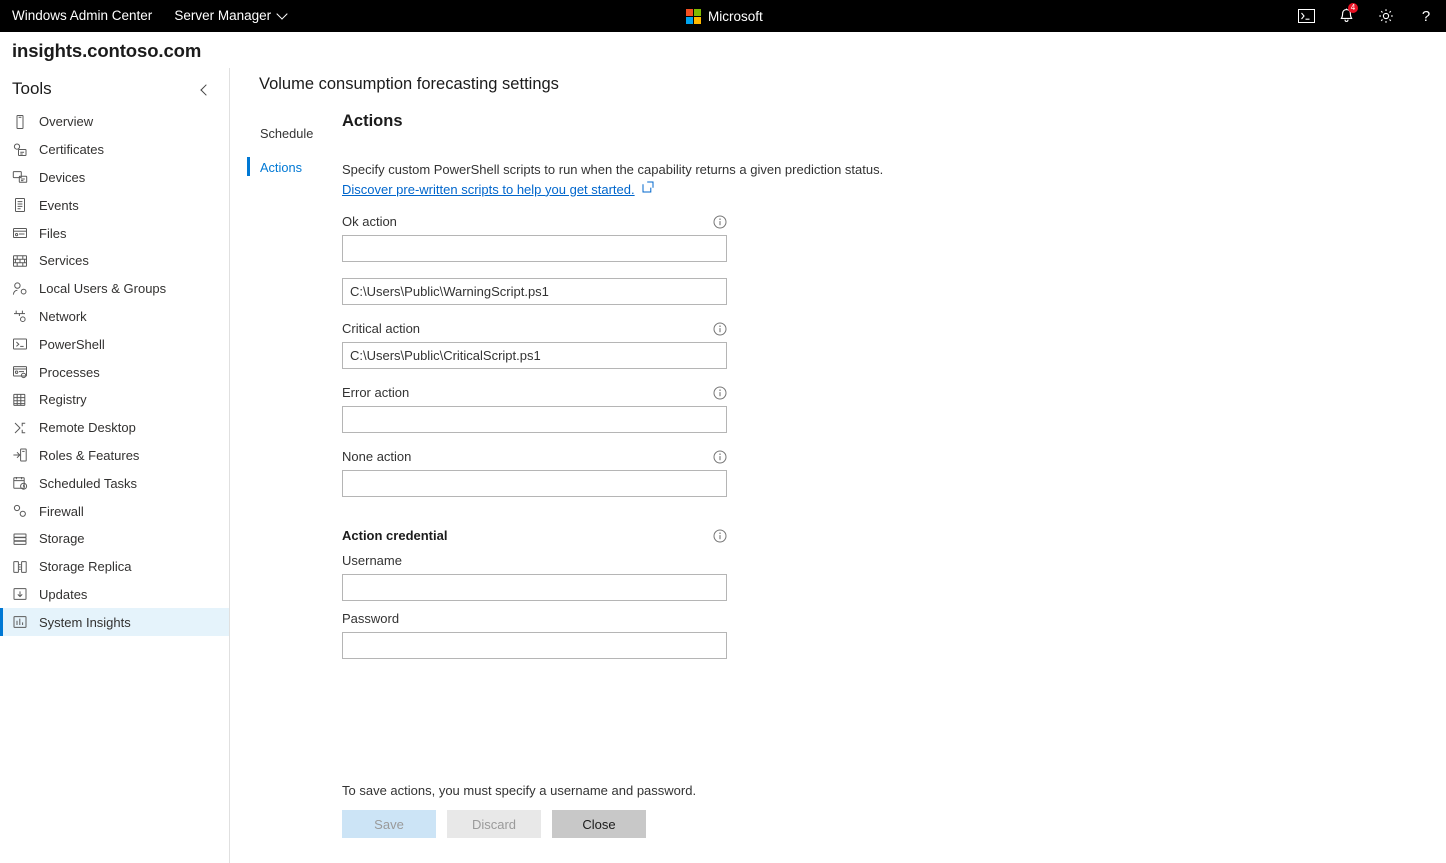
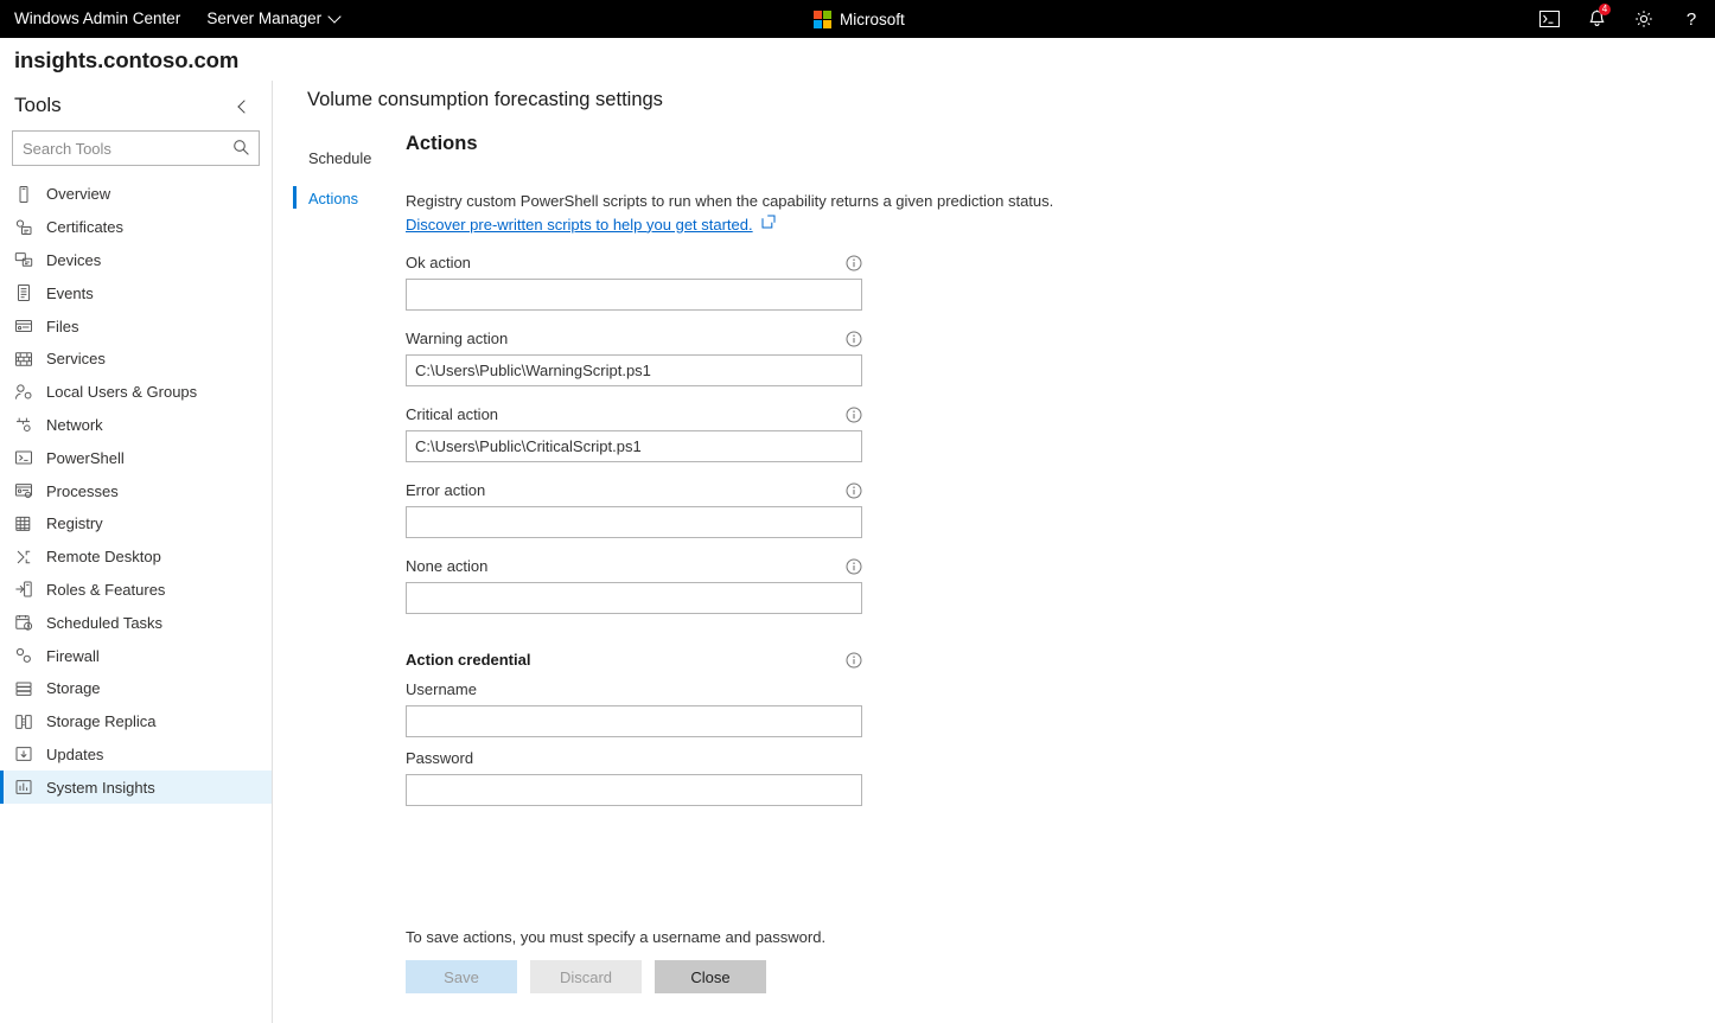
  Windows Admin Center
  Server Manager
  Microsoft
  4
  ?
  insights.contoso.com
  Tools
+ Search Tools
  Overview
  Certificates
  Devices
  Events
  Files
  Services
  Local Users & Groups
  Network
  PowerShell
  Processes
  Registry
  Remote Desktop
  Roles & Features
  Scheduled Tasks
  Firewall
  Storage
  Storage Replica
  Updates
  System Insights
  Volume consumption forecasting settings
  Schedule
  Actions
  Actions
- Specify custom PowerShell scripts to run when the capability returns a given prediction status.
+ Registry custom PowerShell scripts to run when the capability returns a given prediction status.
  Discover pre-written scripts to help you get started.
  Ok action
+ Warning action
  C:\Users\Public\WarningScript.ps1
  Critical action
  C:\Users\Public\CriticalScript.ps1
  Error action
  None action
  Action credential
  Username
  Password
  To save actions, you must specify a username and password.
  Save
  Discard
  Close
